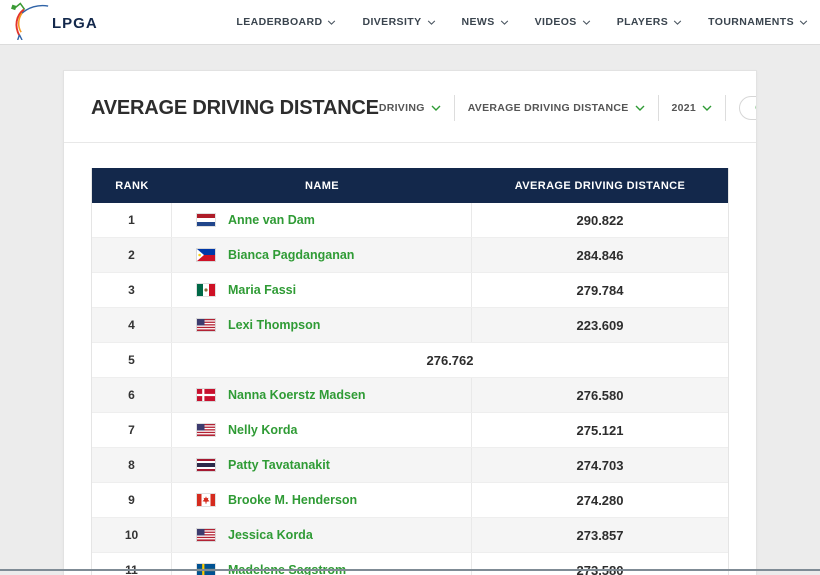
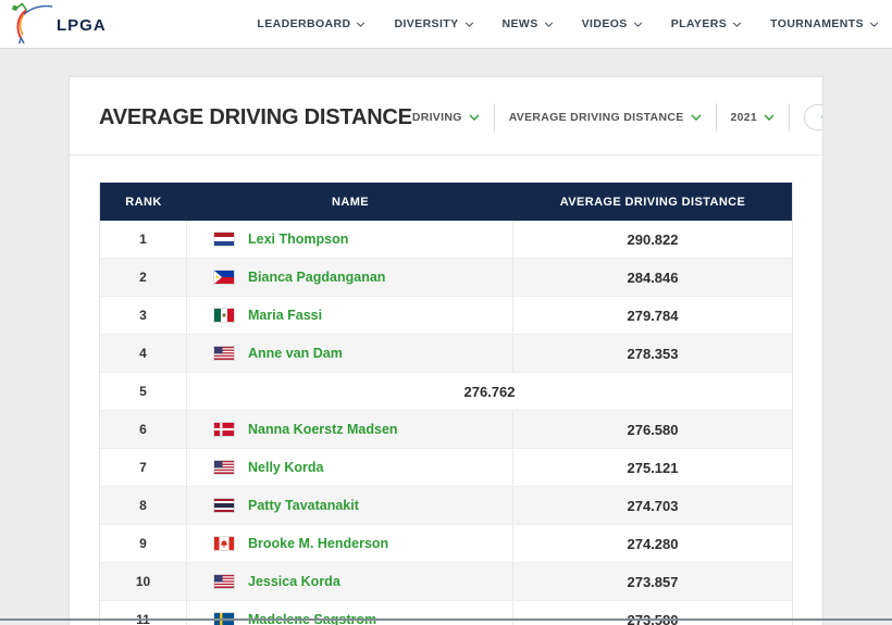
  LPGA
  LEADERBOARD
  DIVERSITY
  NEWS
  VIDEOS
  PLAYERS
  TOURNAMENTS
  AVERAGE DRIVING DISTANCE
  DRIVING
  AVERAGE DRIVING DISTANCE
  2021
  RANK
  NAME
  AVERAGE DRIVING DISTANCE
  1
- Anne van Dam
+ Lexi Thompson
  290.822
  2
  Bianca Pagdanganan
  284.846
  3
  Maria Fassi
  279.784
  4
- Lexi Thompson
+ Anne van Dam
- 223.609
+ 278.353
  5
  276.762
  6
  Nanna Koerstz Madsen
  276.580
  7
  Nelly Korda
  275.121
  8
  Patty Tavatanakit
  274.703
  9
  Brooke M. Henderson
  274.280
  10
  Jessica Korda
  273.857
